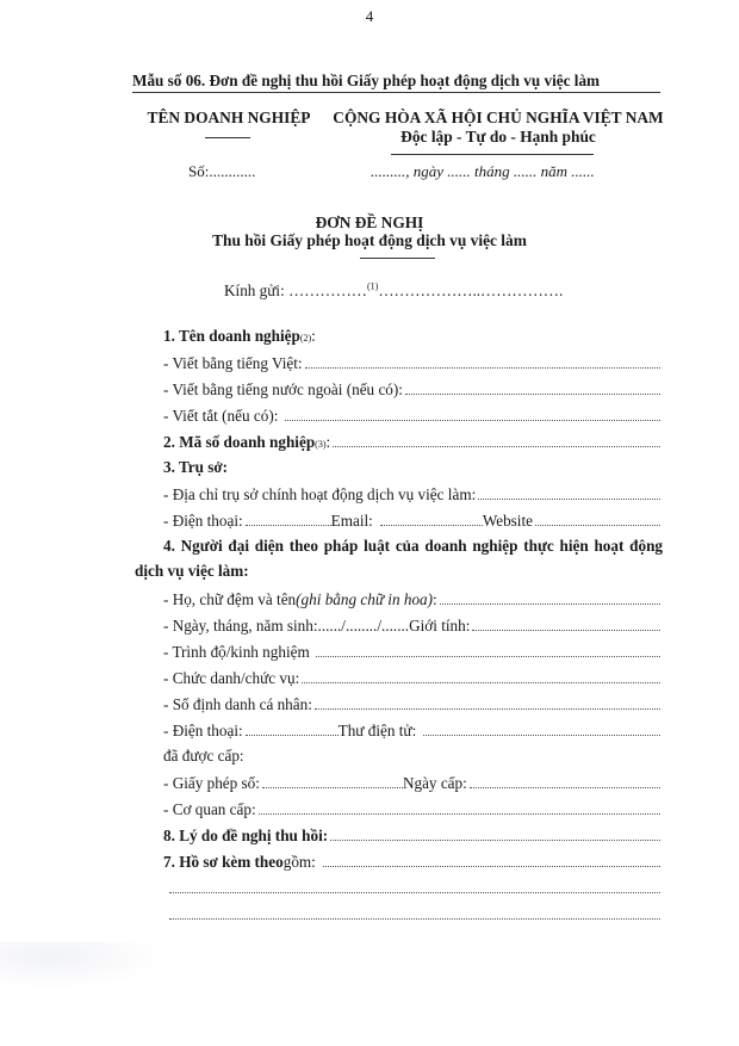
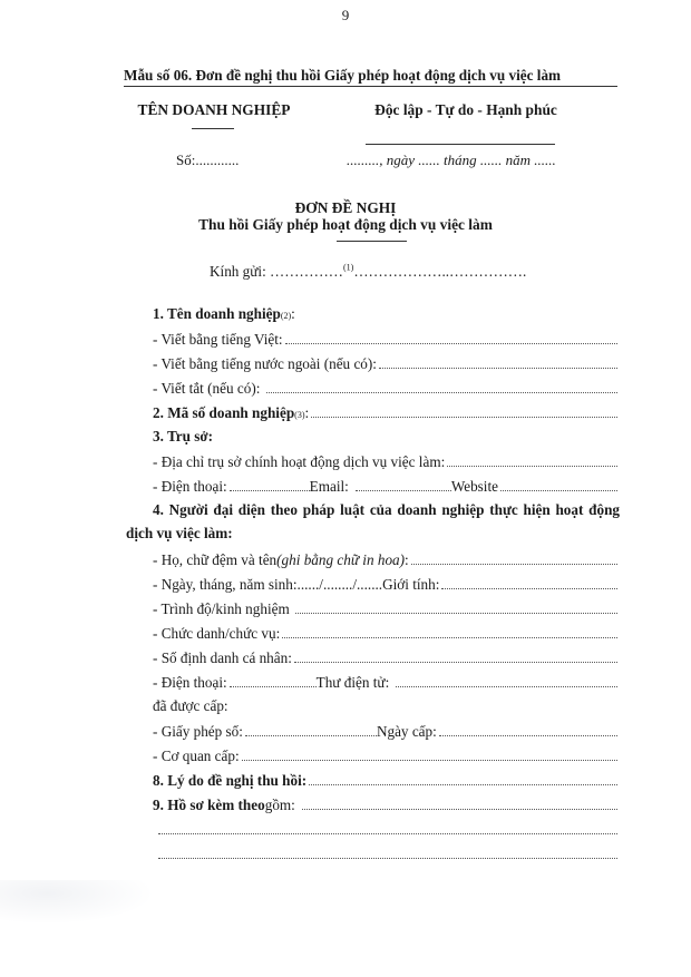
- 4
+ 9
  Mẫu số 06. Đơn đề nghị thu hồi Giấy phép hoạt động dịch vụ việc làm
  TÊN DOANH NGHIỆP
- CỘNG HÒA XÃ HỘI CHỦ NGHĨA VIỆT NAM
  Độc lập - Tự do - Hạnh phúc
  Số:............
  ........., ngày ...... tháng ...... năm ......
  ĐƠN ĐỀ NGHỊ
  Thu hồi Giấy phép hoạt động dịch vụ việc làm
  Kính gửi: ……………(1)………………..…………….
  1. Tên doanh nghiệp
  (2)
  :
  - Viết bằng tiếng Việt:
  - Viết bằng tiếng nước ngoài (nếu có):
  - Viết tắt (nếu có):
  2. Mã số doanh nghiệp
  (3)
  :
  3. Trụ sở:
  - Địa chỉ trụ sở chính hoạt động dịch vụ việc làm:
  - Điện thoại:
  Email:
  Website
  4. Người đại diện theo pháp luật của doanh nghiệp thực hiện hoạt động dịch vụ việc làm:
  - Họ, chữ đệm và tên
  (ghi bằng chữ in hoa)
  :
  - Ngày, tháng, năm sinh:....../......../.......
  Giới tính:
  - Trình độ/kinh nghiệm
  - Chức danh/chức vụ:
  - Số định danh cá nhân:
  - Điện thoại:
  Thư điện tử:
  đã được cấp:
  - Giấy phép số:
  Ngày cấp:
  - Cơ quan cấp:
  8. Lý do đề nghị thu hồi:
- 7. Hồ sơ kèm theo
+ 9. Hồ sơ kèm theo
  gồm:
